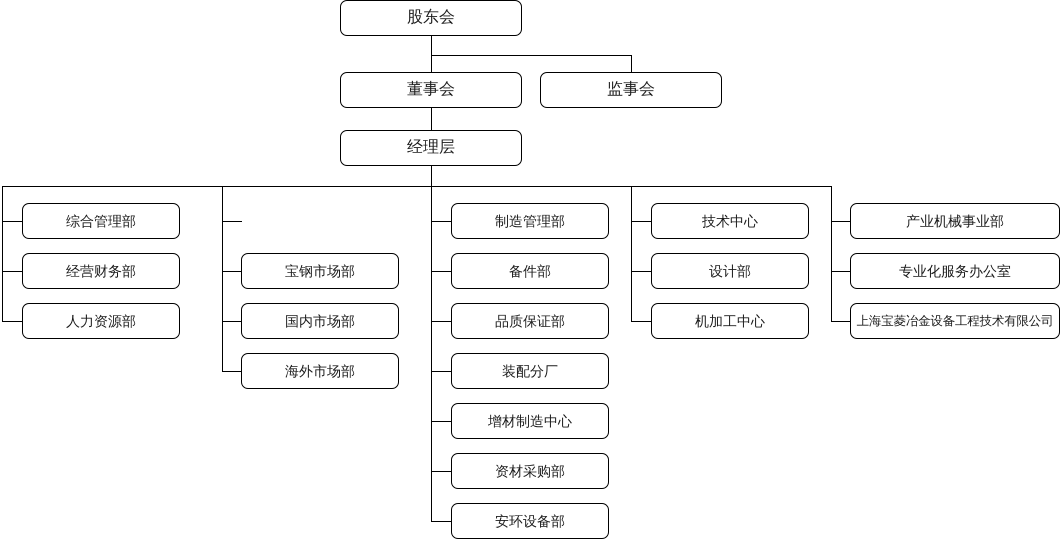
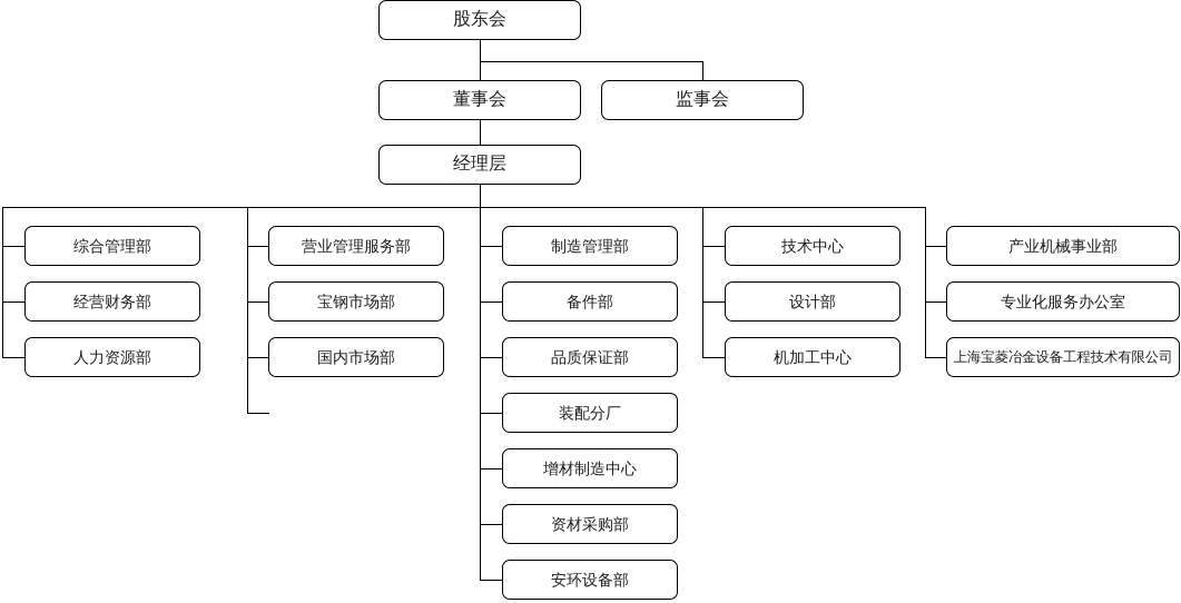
  股东会
  董事会
  监事会
  经理层
  综合管理部
  经营财务部
  人力资源部
+ 营业管理服务部
  宝钢市场部
  国内市场部
- 海外市场部
  制造管理部
  备件部
  品质保证部
  装配分厂
  增材制造中心
  资材采购部
  安环设备部
  技术中心
  设计部
  机加工中心
  产业机械事业部
  专业化服务办公室
  上海宝菱冶金设备工程技术有限公司
